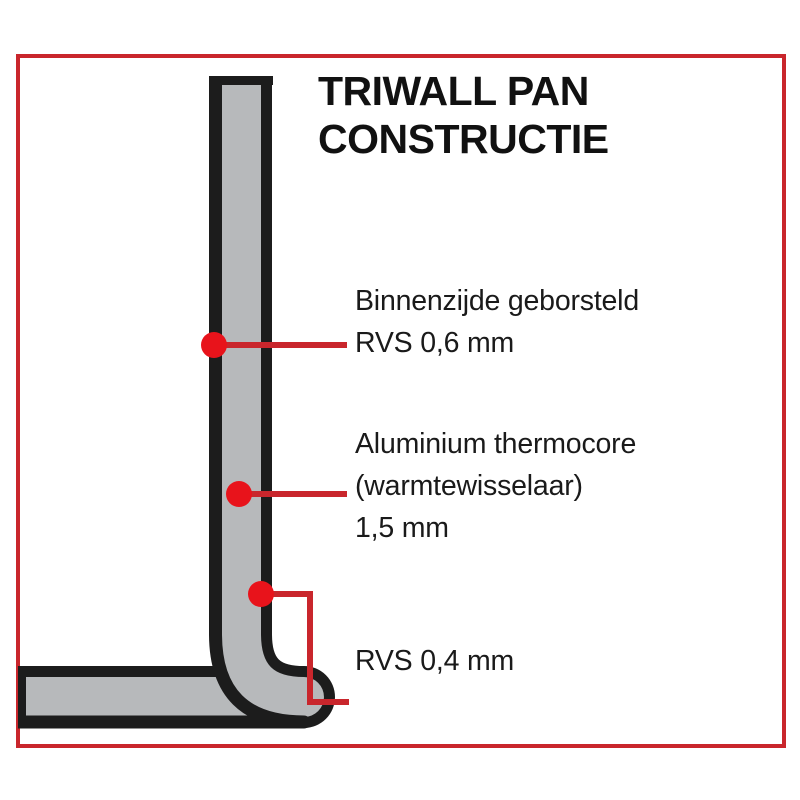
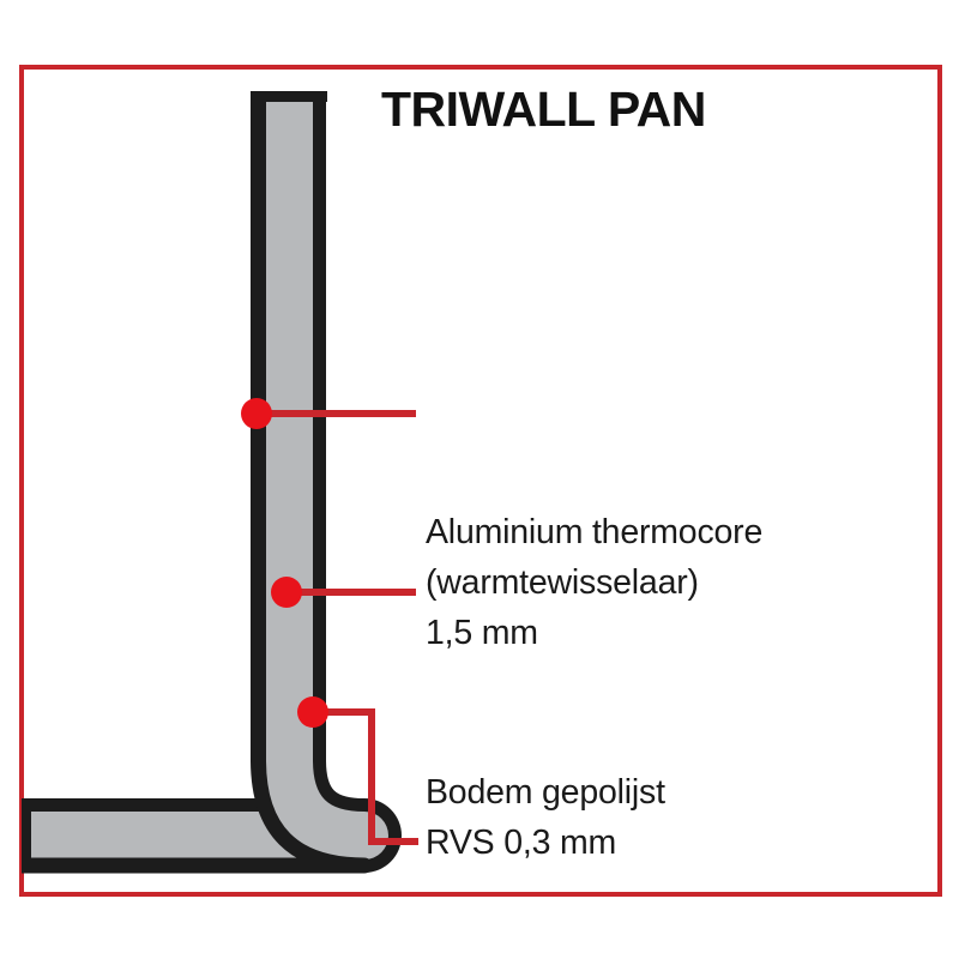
  TRIWALL PAN
- CONSTRUCTIE
- Binnenzijde geborsteld
- RVS 0,6 mm
  Aluminium thermocore
  (warmtewisselaar)
  1,5 mm
+ Bodem gepolijst
- RVS 0,4 mm
+ RVS 0,3 mm
